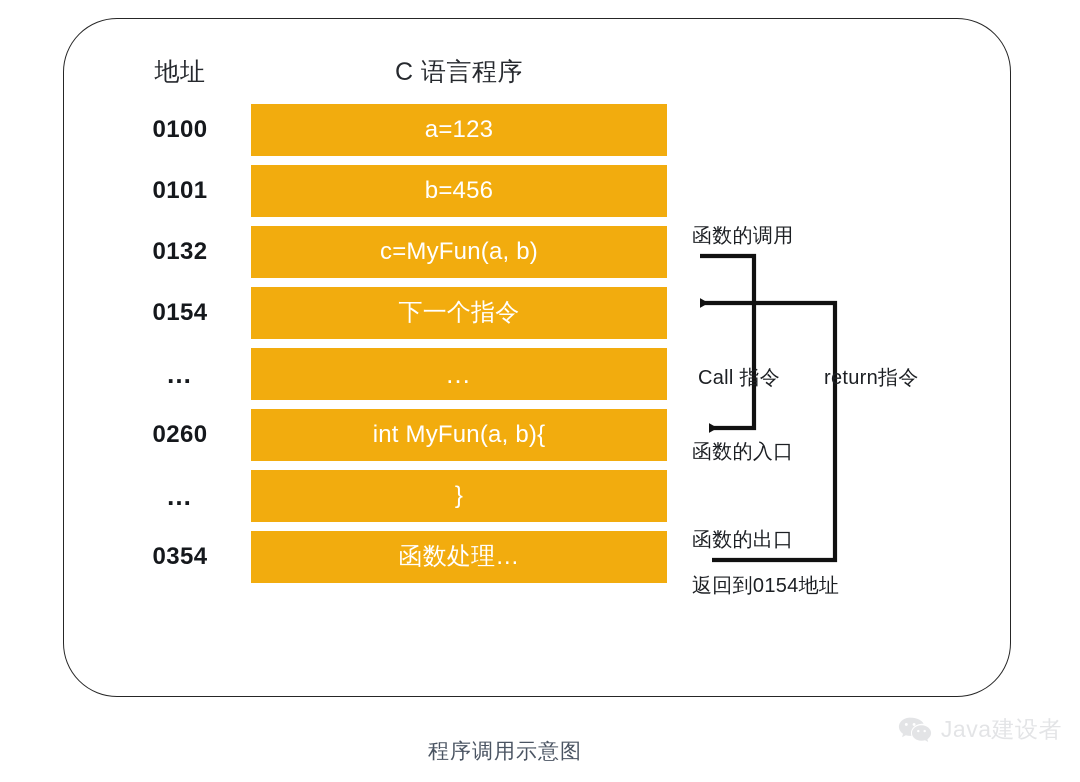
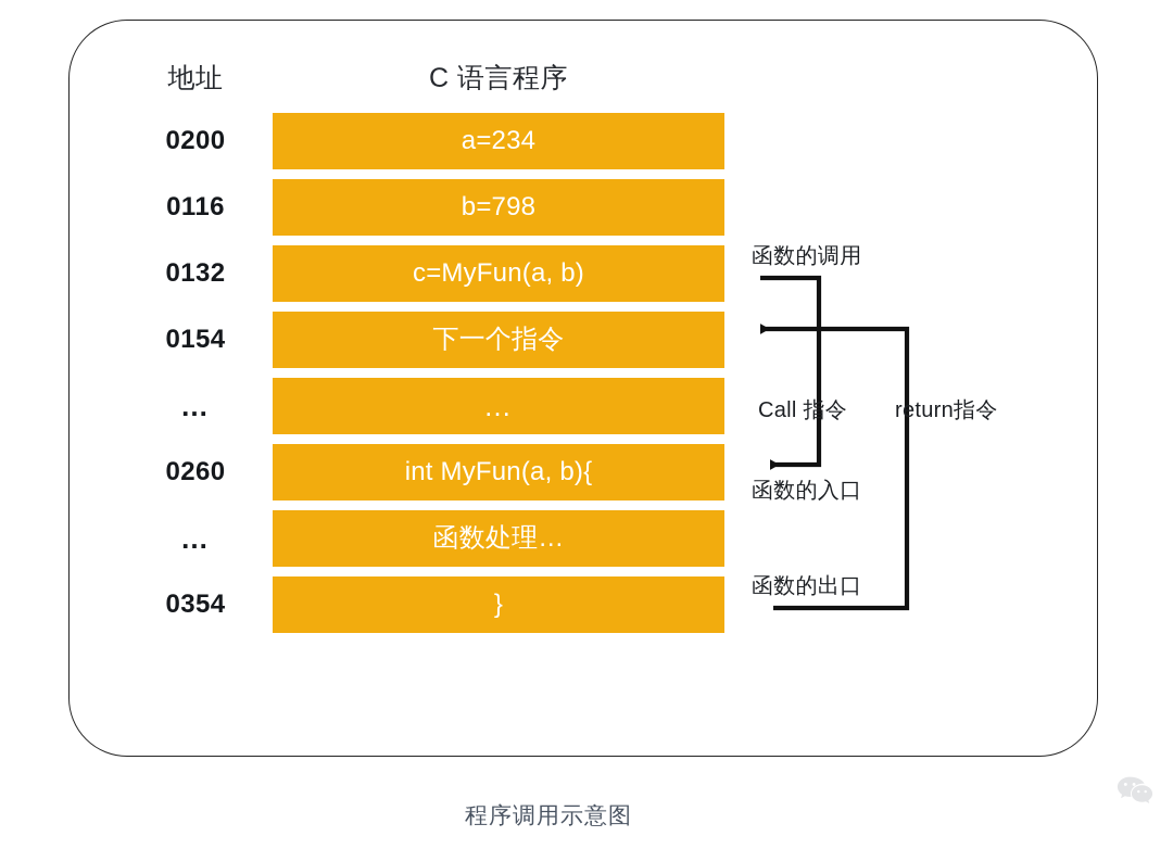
  地址
  C 语言程序
- 0100
+ 0200
- a=123
+ a=234
- 0101
+ 0116
- b=456
+ b=798
  0132
  c=MyFun(a, b)
  0154
  下一个指令
  …
  …
  0260
  int MyFun(a, b){
  …
- }
+ 函数处理…
  0354
- 函数处理…
+ }
  函数的调用
  Call 指令
  return指令
  函数的入口
  函数的出口
- 返回到0154地址
  程序调用示意图
- Java建设者
